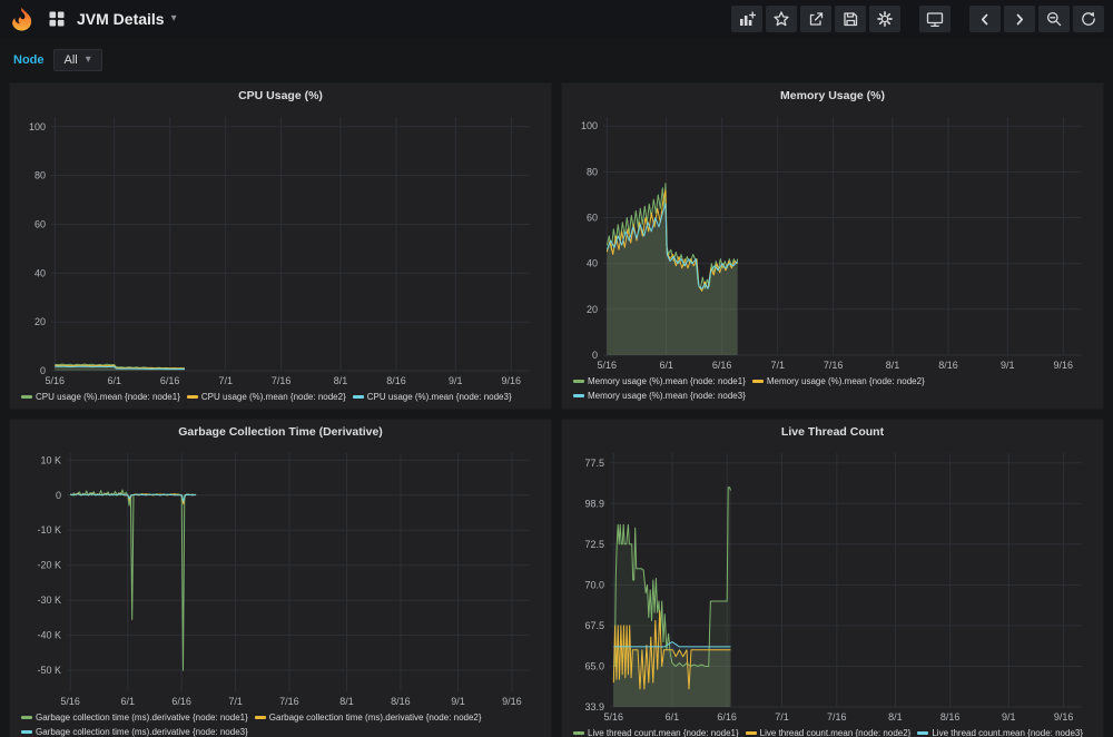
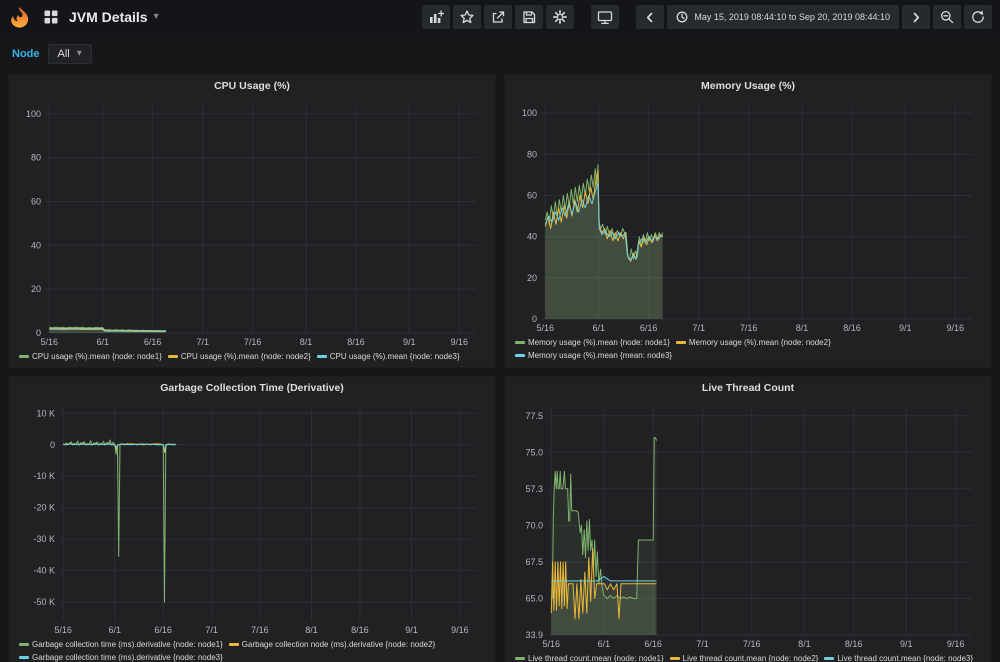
  JVM Details
  ▾
+ May 15, 2019 08:44:10 to Sep 20, 2019 08:44:10
  Node
  All
  ▾
  CPU Usage (%)
  0
  20
  40
  60
  80
  100
  5/16
  6/1
  6/16
  7/1
  7/16
  8/1
  8/16
  9/1
  9/16
  CPU usage (%).mean {node: node1}
  CPU usage (%).mean {node: node2}
  CPU usage (%).mean {node: node3}
  Memory Usage (%)
  0
  20
  40
  60
  80
  100
  5/16
  6/1
  6/16
  7/1
  7/16
  8/1
  8/16
  9/1
  9/16
  Memory usage (%).mean {node: node1}
  Memory usage (%).mean {node: node2}
- Memory usage (%).mean {node: node3}
+ Memory usage (%).mean {mean: node3}
  Garbage Collection Time (Derivative)
  10 K
  0
  -10 K
  -20 K
  -30 K
  -40 K
  -50 K
  5/16
  6/1
  6/16
  7/1
  7/16
  8/1
  8/16
  9/1
  9/16
  Garbage collection time (ms).derivative {node: node1}
- Garbage collection time (ms).derivative {node: node2}
+ Garbage collection node (ms).derivative {node: node2}
  Garbage collection time (ms).derivative {node: node3}
  Live Thread Count
  33.9
  65.0
  67.5
  70.0
- 72.5
+ 57.3
- 98.9
+ 75.0
  77.5
  5/16
  6/1
  6/16
  7/1
  7/16
  8/1
  8/16
  9/1
  9/16
  Live thread count.mean {node: node1}
  Live thread count.mean {node: node2}
  Live thread count.mean {node: node3}
